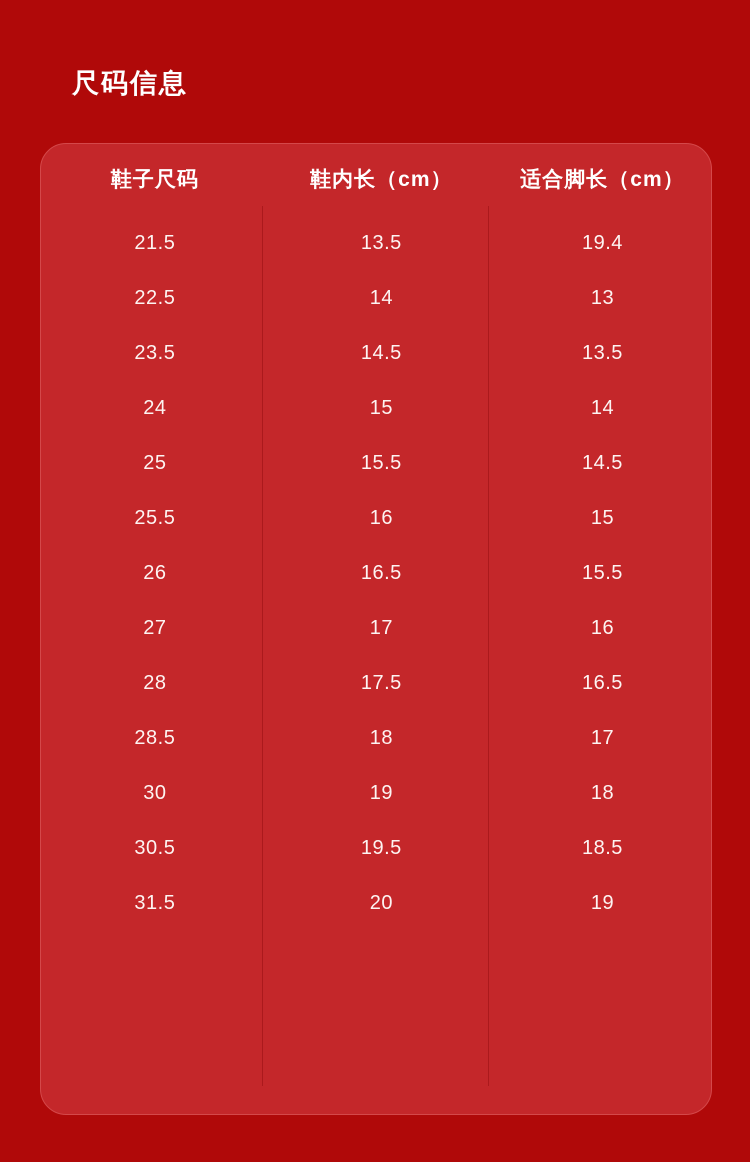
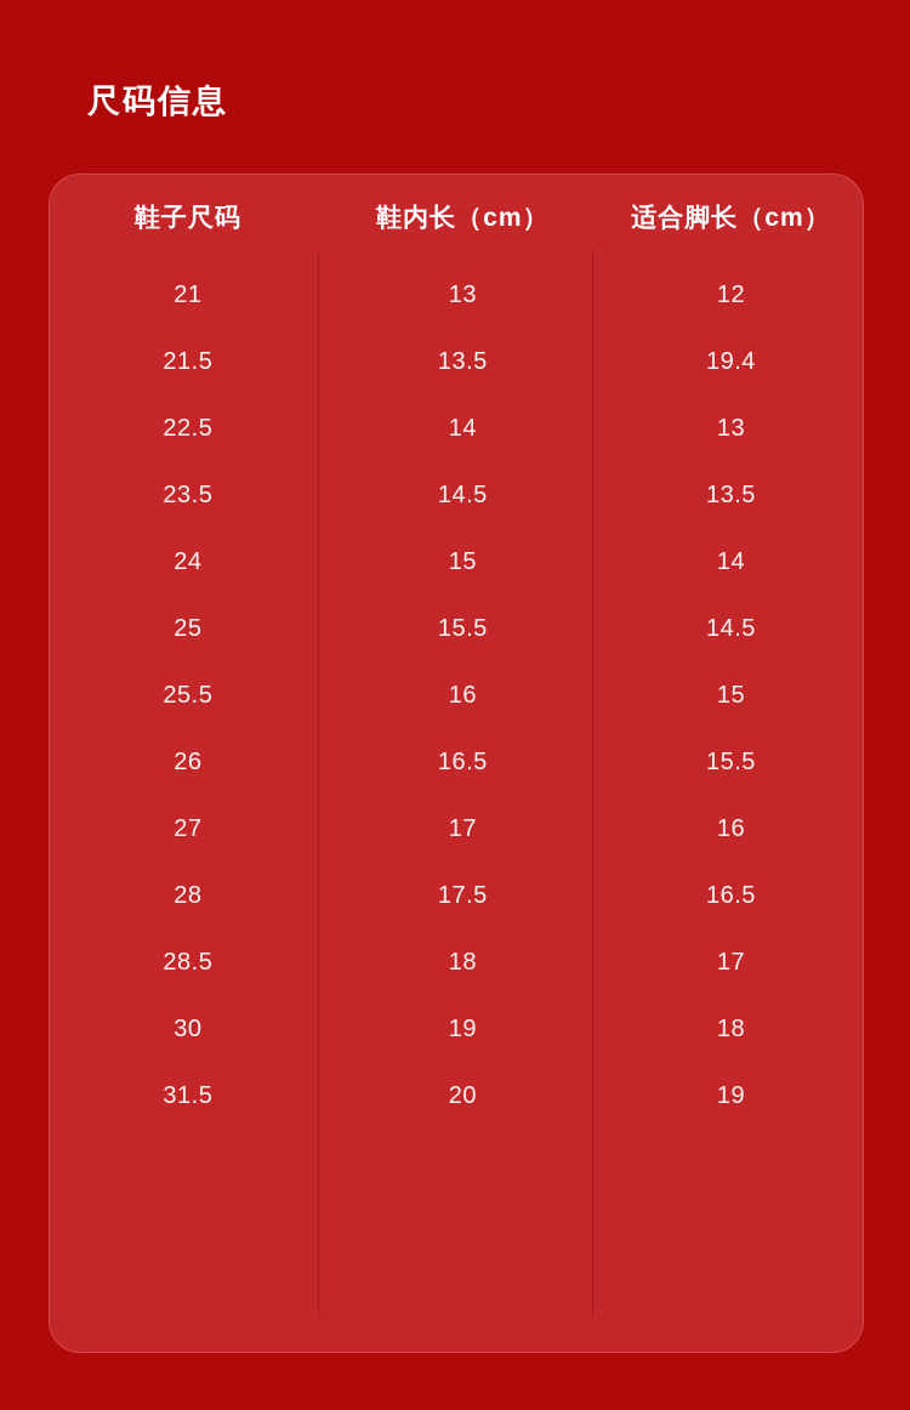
  尺码信息
  鞋子尺码	鞋内长（cm）	适合脚长（cm）
+ 21	13	12
  21.5	13.5	19.4
  22.5	14	13
  23.5	14.5	13.5
  24	15	14
  25	15.5	14.5
  25.5	16	15
  26	16.5	15.5
  27	17	16
  28	17.5	16.5
  28.5	18	17
  30	19	18
- 30.5	19.5	18.5
  31.5	20	19
